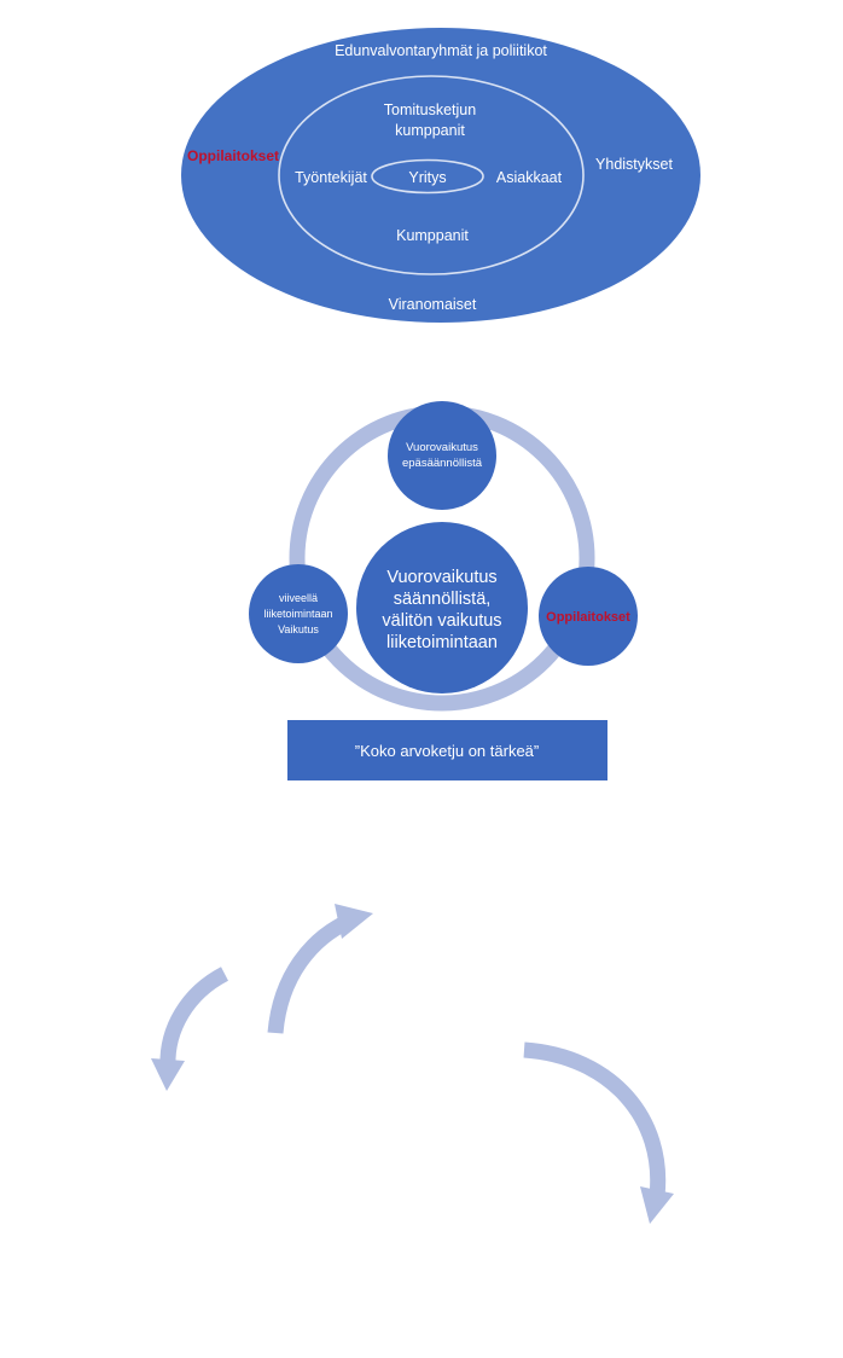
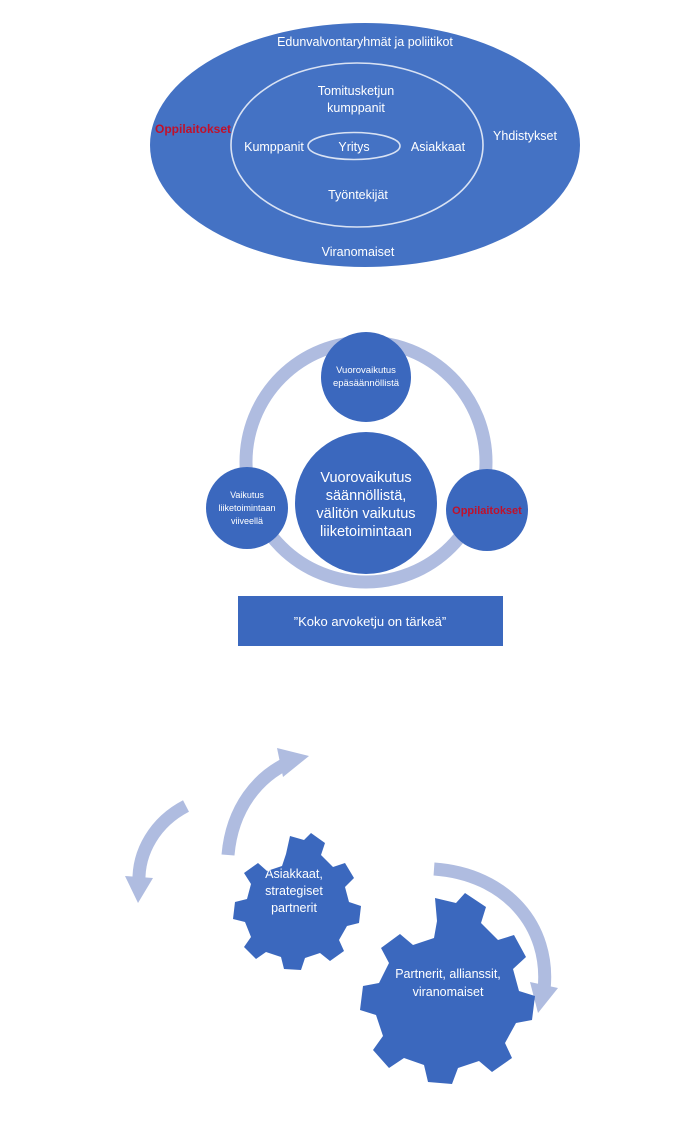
  Edunvalvontaryhmät ja poliitikot
  Oppilaitokset
  Yhdistykset
  Viranomaiset
  Tomitusketjun
  kumppanit
- Työntekijät
+ Kumppanit
  Asiakkaat
- Kumppanit
+ Työntekijät
  Yritys
  Vuorovaikutus
  säännöllistä,
  välitön vaikutus
  liiketoimintaan
  Vuorovaikutus
  epäsäännöllistä
- viiveellä
+ Vaikutus
  liiketoimintaan
- Vaikutus
+ viiveellä
  Oppilaitokset
  ”Koko arvoketju on tärkeä”
+ Asiakkaat,
+ strategiset
+ partnerit
+ Partnerit, allianssit,
+ viranomaiset
